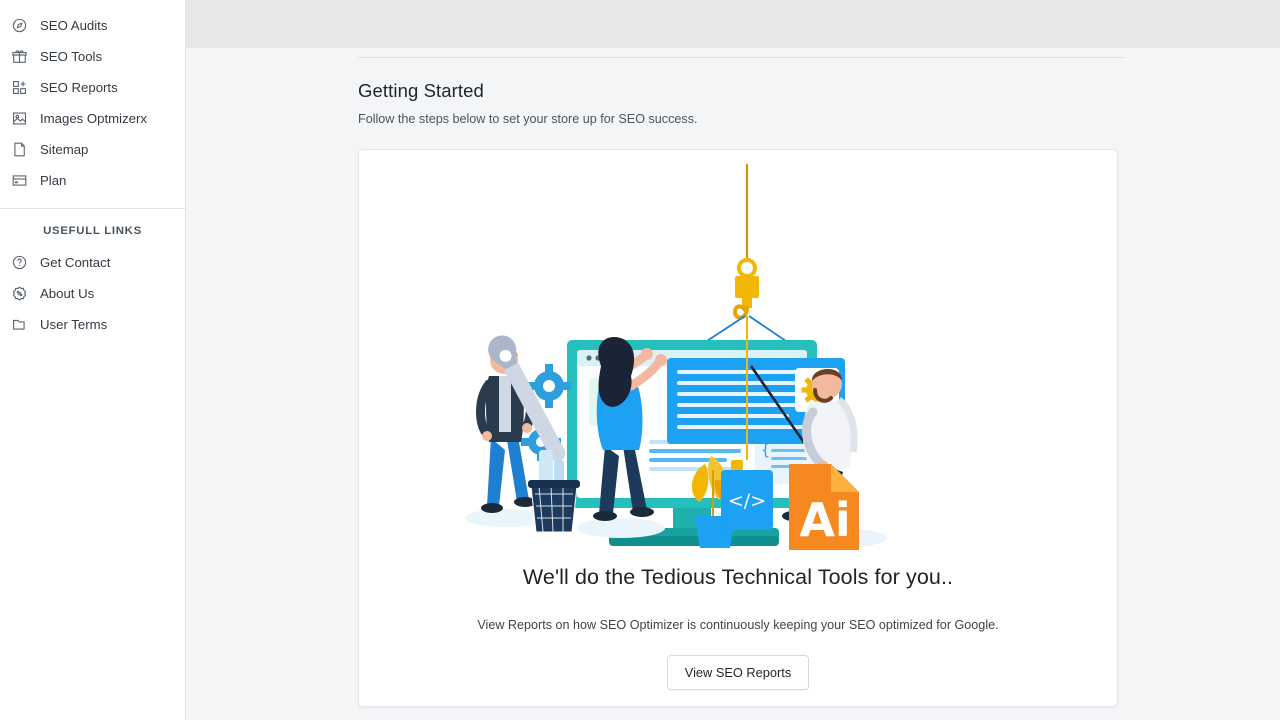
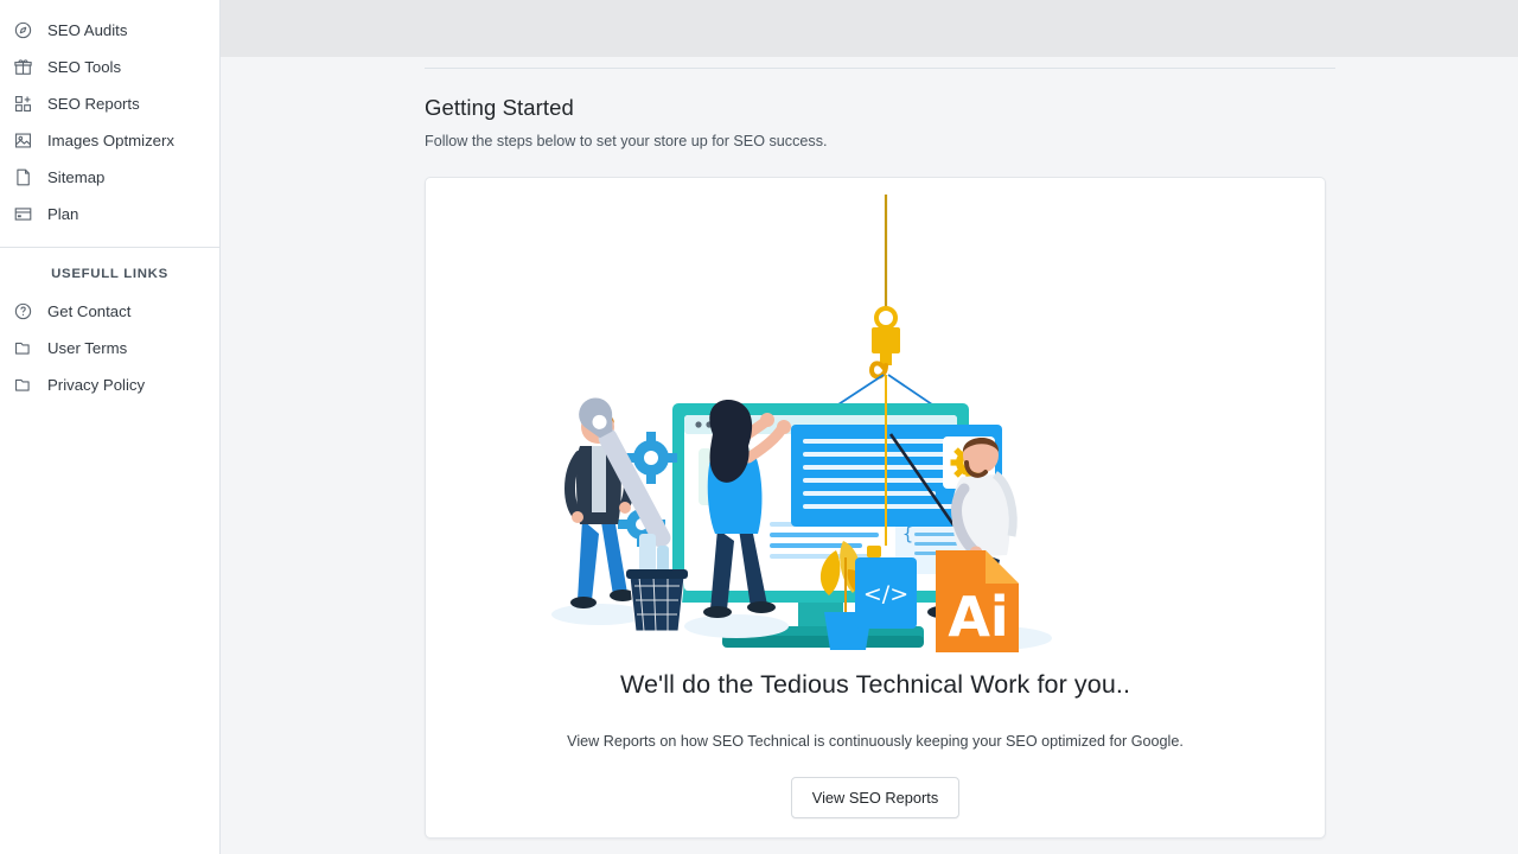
  SEO Audits
  SEO Tools
  SEO Reports
  Images Optmizerx
  Sitemap
  Plan
  USEFULL LINKS
  Get Contact
- About Us
  User Terms
+ Privacy Policy
  Getting Started
  Follow the steps below to set your store up for SEO success.
  {
  </>
  Ai
- We'll do the Tedious Technical Tools for you..
+ We'll do the Tedious Technical Work for you..
- View Reports on how SEO Optimizer is continuously keeping your SEO optimized for Google.
+ View Reports on how SEO Technical is continuously keeping your SEO optimized for Google.
  View SEO Reports
